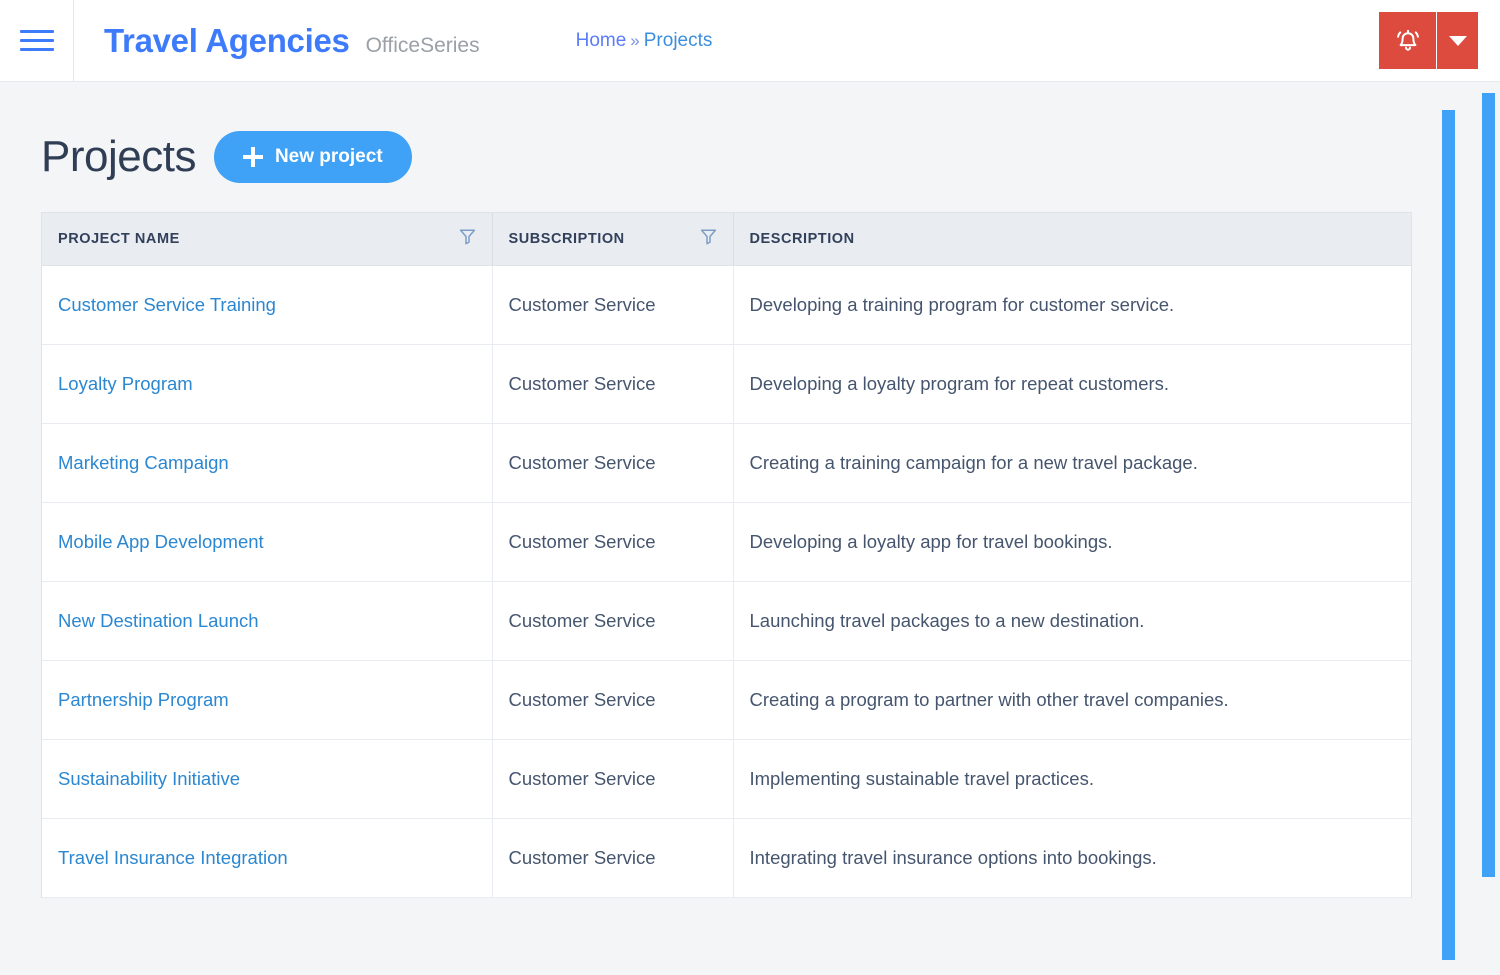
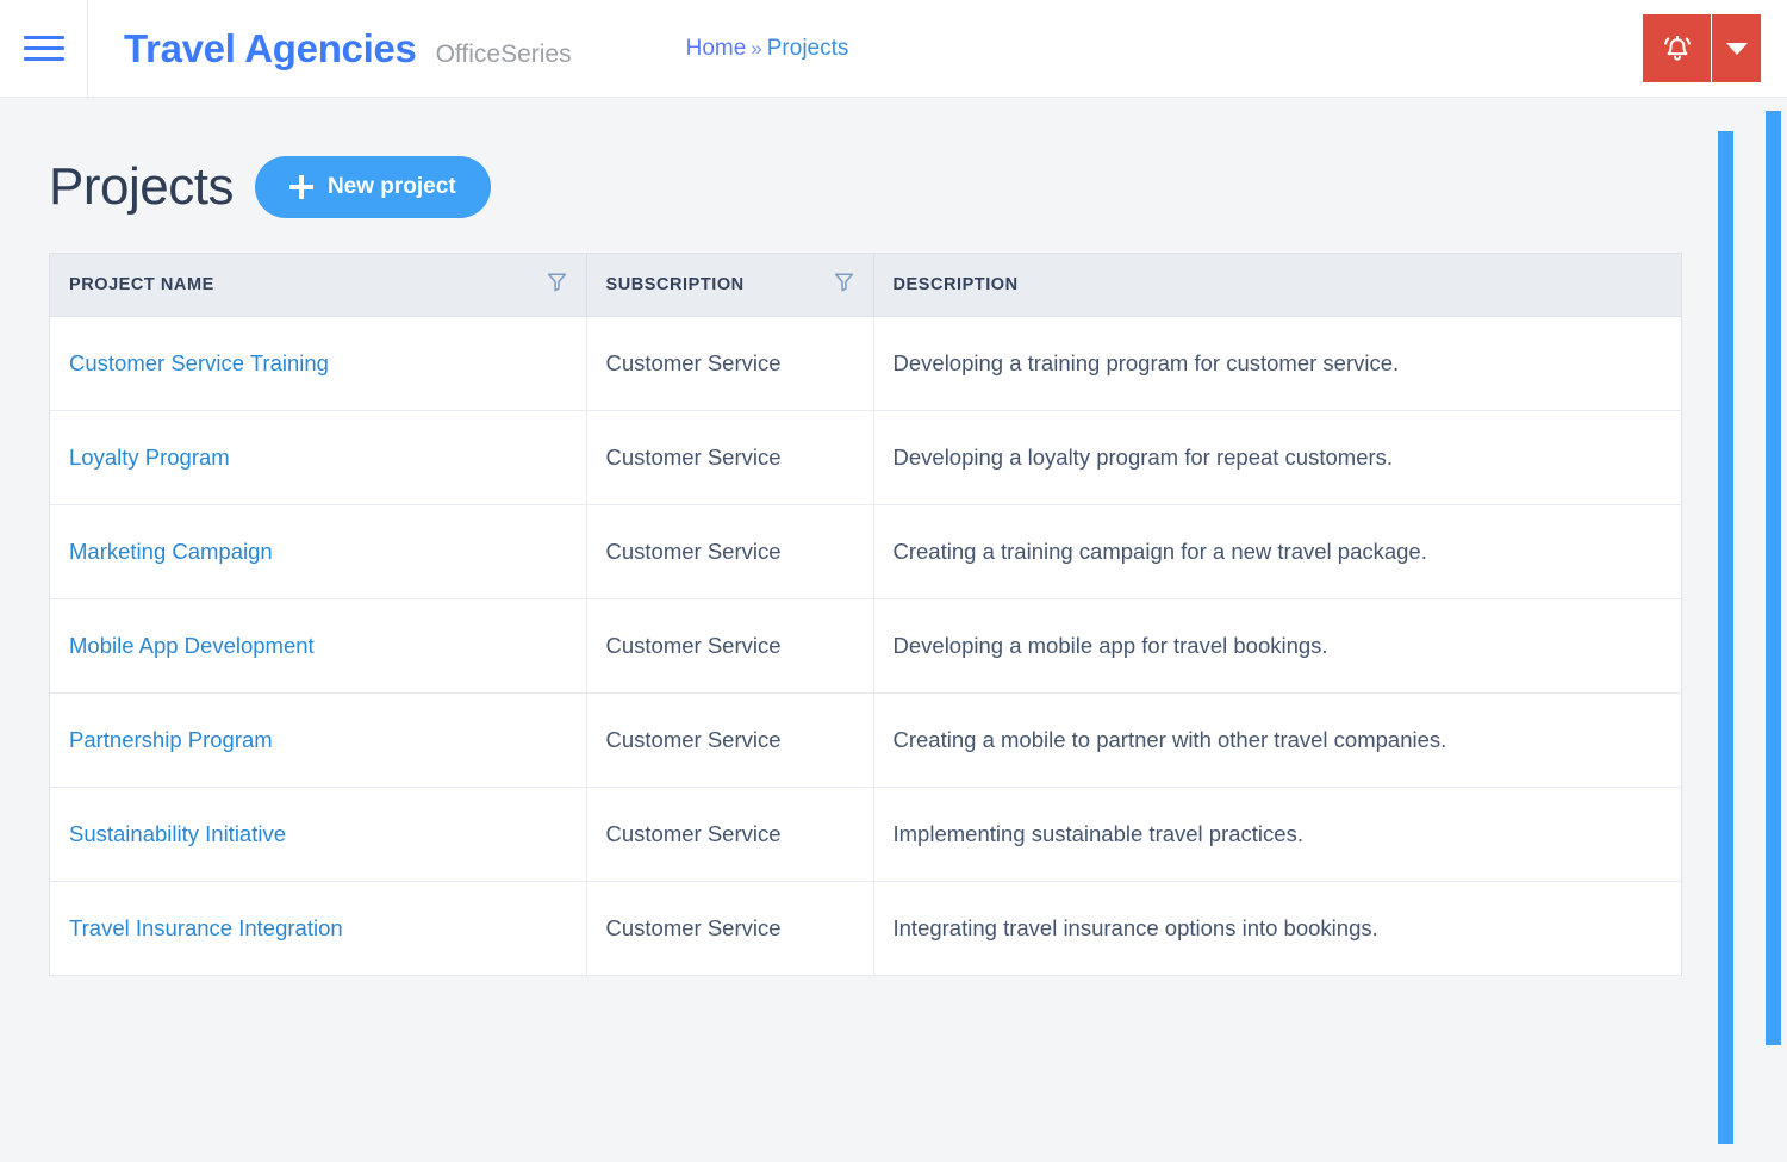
  Travel Agencies
  OfficeSeries
  Home
  »
  Projects
  Projects
  New project
  PROJECT NAME	SUBSCRIPTION	DESCRIPTION
  Customer Service Training	Customer Service	Developing a training program for customer service.
  Loyalty Program	Customer Service	Developing a loyalty program for repeat customers.
  Marketing Campaign	Customer Service	Creating a training campaign for a new travel package.
- Mobile App Development	Customer Service	Developing a loyalty app for travel bookings.
+ Mobile App Development	Customer Service	Developing a mobile app for travel bookings.
- New Destination Launch	Customer Service	Launching travel packages to a new destination.
- Partnership Program	Customer Service	Creating a program to partner with other travel companies.
+ Partnership Program	Customer Service	Creating a mobile to partner with other travel companies.
  Sustainability Initiative	Customer Service	Implementing sustainable travel practices.
  Travel Insurance Integration	Customer Service	Integrating travel insurance options into bookings.
